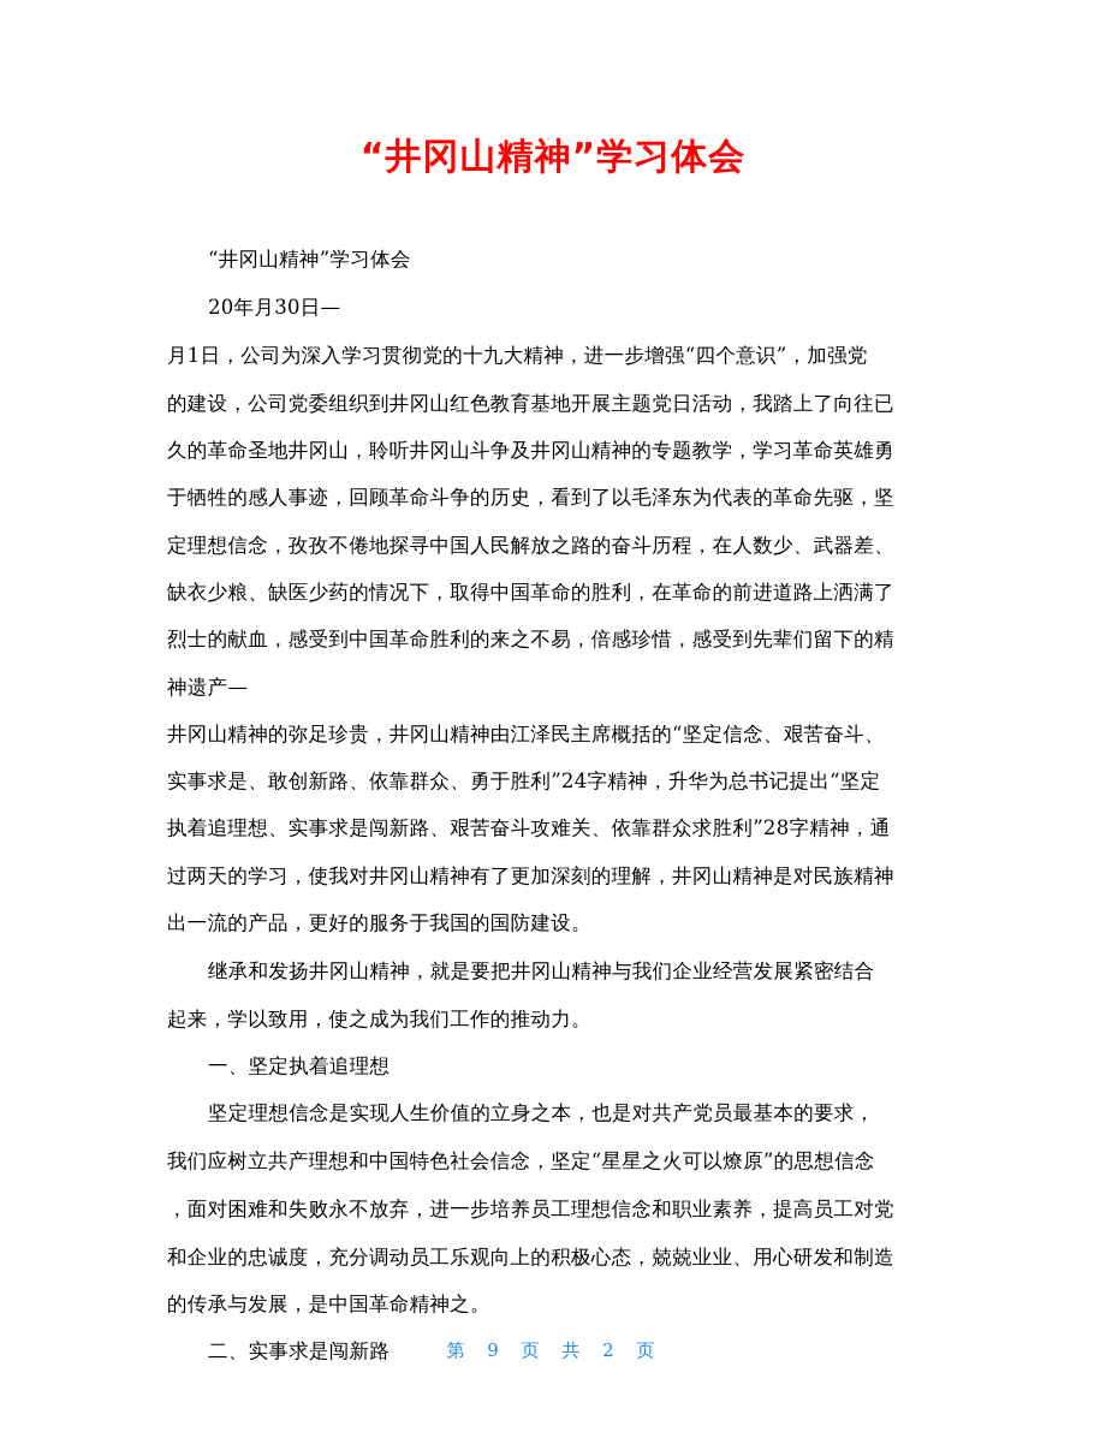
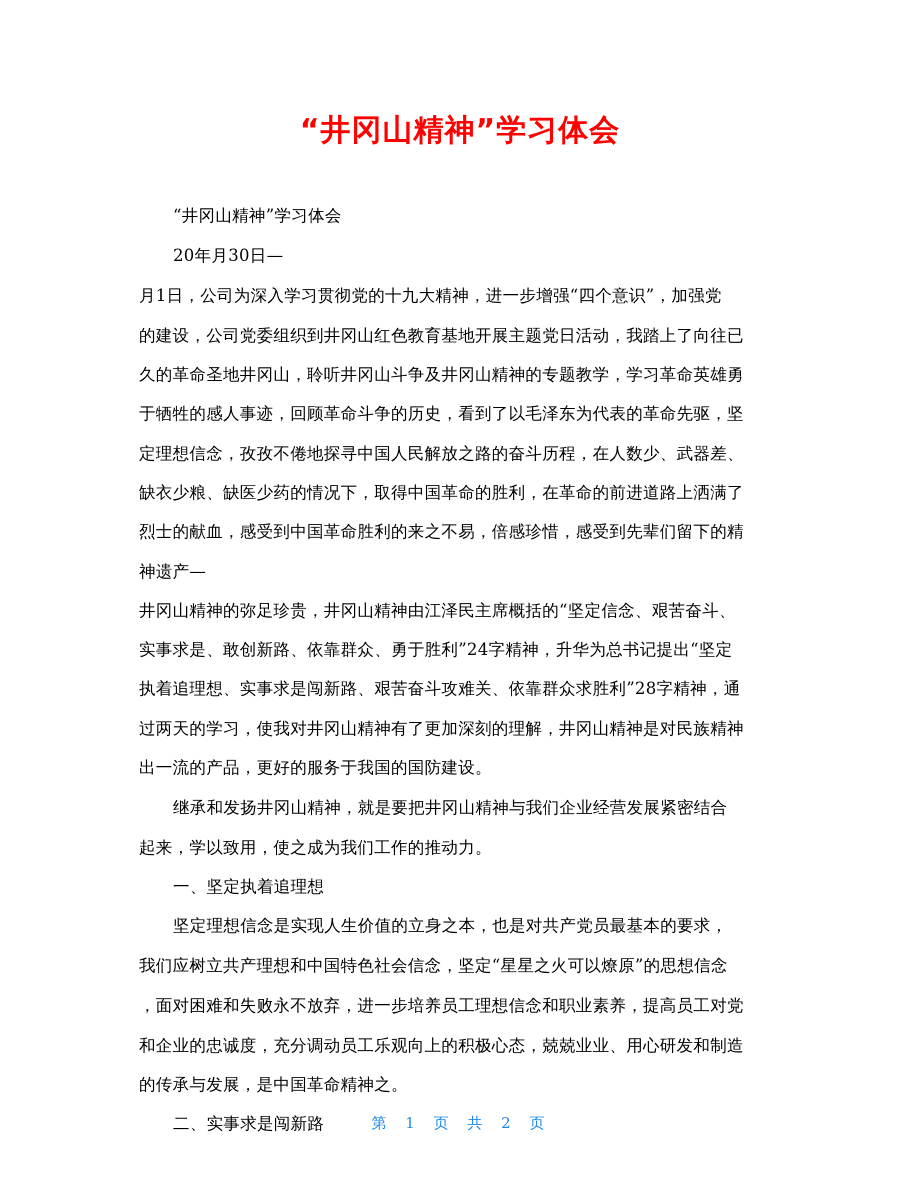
  “井冈山精神”学习体会
  “井冈山精神”学习体会
  20年月30日—
  月1日，公司为深入学习贯彻党的十九大精神，进一步增强“四个意识”，加强党
  的建设，公司党委组织到井冈山红色教育基地开展主题党日活动，我踏上了向往已
  久的革命圣地井冈山，聆听井冈山斗争及井冈山精神的专题教学，学习革命英雄勇
  于牺牲的感人事迹，回顾革命斗争的历史，看到了以毛泽东为代表的革命先驱，坚
  定理想信念，孜孜不倦地探寻中国人民解放之路的奋斗历程，在人数少、武器差、
  缺衣少粮、缺医少药的情况下，取得中国革命的胜利，在革命的前进道路上洒满了
  烈士的献血，感受到中国革命胜利的来之不易，倍感珍惜，感受到先辈们留下的精
  神遗产—
  井冈山精神的弥足珍贵，井冈山精神由江泽民主席概括的“坚定信念、艰苦奋斗、
  实事求是、敢创新路、依靠群众、勇于胜利”24字精神，升华为总书记提出“坚定
  执着追理想、实事求是闯新路、艰苦奋斗攻难关、依靠群众求胜利”28字精神，通
  过两天的学习，使我对井冈山精神有了更加深刻的理解，井冈山精神是对民族精神
  出一流的产品，更好的服务于我国的国防建设。
  继承和发扬井冈山精神，就是要把井冈山精神与我们企业经营发展紧密结合
  起来，学以致用，使之成为我们工作的推动力。
  一、坚定执着追理想
  坚定理想信念是实现人生价值的立身之本，也是对共产党员最基本的要求，
  我们应树立共产理想和中国特色社会信念，坚定“星星之火可以燎原”的思想信念
  ，面对困难和失败永不放弃，进一步培养员工理想信念和职业素养，提高员工对党
  和企业的忠诚度，充分调动员工乐观向上的积极心态，兢兢业业、用心研发和制造
  的传承与发展，是中国革命精神之。
  二、实事求是闯新路
- 第 9 页 共 2 页
+ 第 1 页 共 2 页
